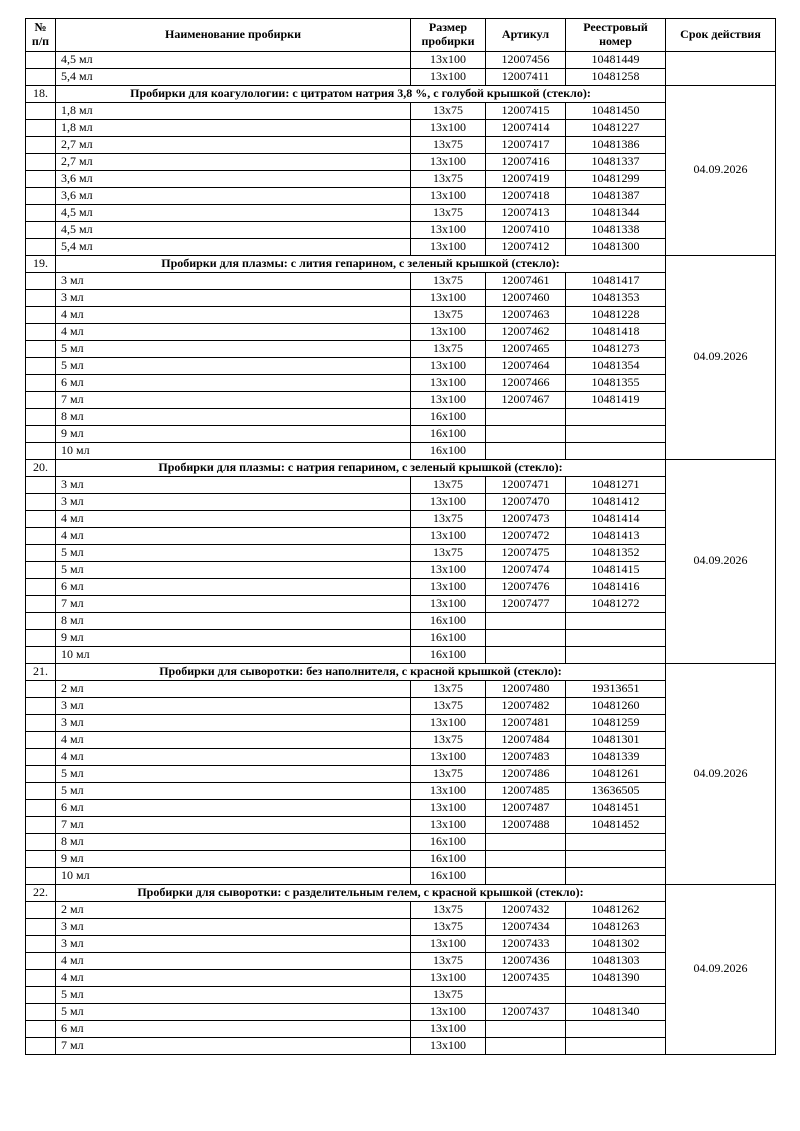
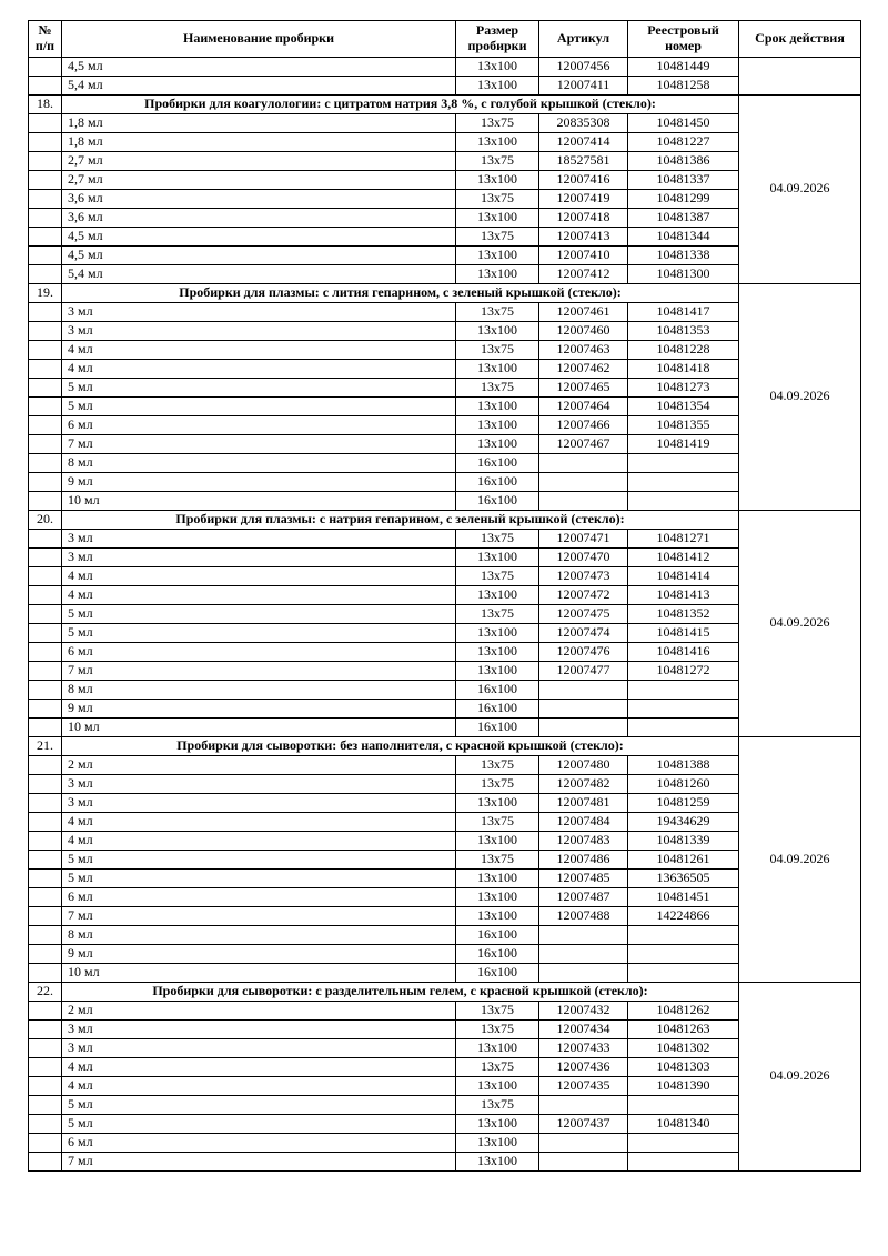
  № п/п	Наименование пробирки	Размер пробирки	Артикул	Реестровый номер	Срок действия
  	4,5 мл	13x100	12007456	10481449
  	5,4 мл	13x100	12007411	10481258
  18.	Пробирки для коагулологии: с цитратом натрия 3,8 %, с голубой крышкой (стекло):	04.09.2026
- 	1,8 мл	13x75	12007415	10481450
+ 	1,8 мл	13x75	20835308	10481450
  	1,8 мл	13x100	12007414	10481227
- 	2,7 мл	13x75	12007417	10481386
+ 	2,7 мл	13x75	18527581	10481386
  	2,7 мл	13x100	12007416	10481337
  	3,6 мл	13x75	12007419	10481299
  	3,6 мл	13x100	12007418	10481387
  	4,5 мл	13x75	12007413	10481344
  	4,5 мл	13x100	12007410	10481338
  	5,4 мл	13x100	12007412	10481300
  19.	Пробирки для плазмы: с лития гепарином, с зеленый крышкой (стекло):	04.09.2026
  	3 мл	13x75	12007461	10481417
  	3 мл	13x100	12007460	10481353
  	4 мл	13x75	12007463	10481228
  	4 мл	13x100	12007462	10481418
  	5 мл	13x75	12007465	10481273
  	5 мл	13x100	12007464	10481354
  	6 мл	13x100	12007466	10481355
  	7 мл	13x100	12007467	10481419
  	8 мл	16x100
  	9 мл	16x100
  	10 мл	16x100
  20.	Пробирки для плазмы: с натрия гепарином, с зеленый крышкой (стекло):	04.09.2026
  	3 мл	13x75	12007471	10481271
  	3 мл	13x100	12007470	10481412
  	4 мл	13x75	12007473	10481414
  	4 мл	13x100	12007472	10481413
  	5 мл	13x75	12007475	10481352
  	5 мл	13x100	12007474	10481415
  	6 мл	13x100	12007476	10481416
  	7 мл	13x100	12007477	10481272
  	8 мл	16x100
  	9 мл	16x100
  	10 мл	16x100
  21.	Пробирки для сыворотки: без наполнителя, с красной крышкой (стекло):	04.09.2026
- 	2 мл	13x75	12007480	19313651
+ 	2 мл	13x75	12007480	10481388
  	3 мл	13x75	12007482	10481260
  	3 мл	13x100	12007481	10481259
- 	4 мл	13x75	12007484	10481301
+ 	4 мл	13x75	12007484	19434629
  	4 мл	13x100	12007483	10481339
  	5 мл	13x75	12007486	10481261
  	5 мл	13x100	12007485	13636505
  	6 мл	13x100	12007487	10481451
- 	7 мл	13x100	12007488	10481452
+ 	7 мл	13x100	12007488	14224866
  	8 мл	16x100
  	9 мл	16x100
  	10 мл	16x100
  22.	Пробирки для сыворотки: с разделительным гелем, с красной крышкой (стекло):	04.09.2026
  	2 мл	13x75	12007432	10481262
  	3 мл	13x75	12007434	10481263
  	3 мл	13x100	12007433	10481302
  	4 мл	13x75	12007436	10481303
  	4 мл	13x100	12007435	10481390
  	5 мл	13x75
  	5 мл	13x100	12007437	10481340
  	6 мл	13x100
  	7 мл	13x100
